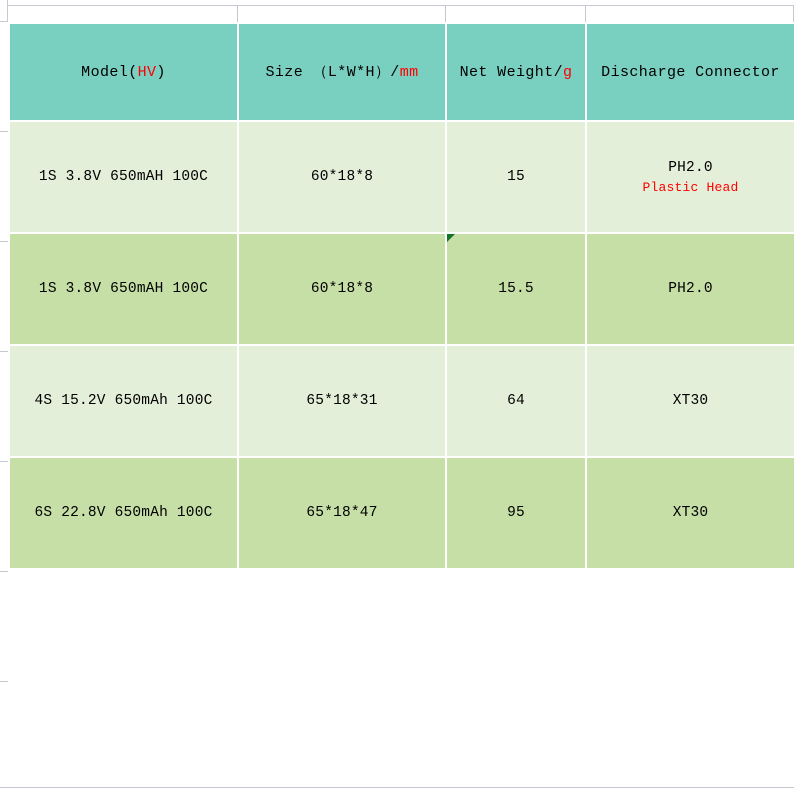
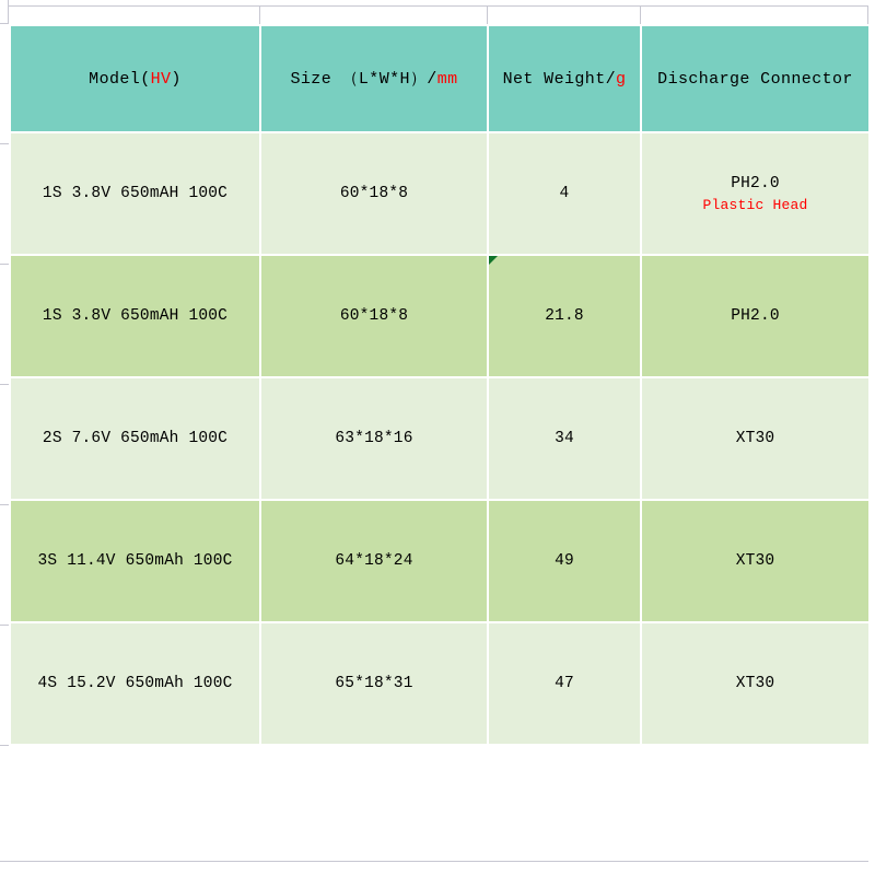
  Model(HV)	Size （L*W*H）/mm	Net Weight/g	Discharge Connector
- 1S 3.8V 650mAH 100C	60*18*8	15	PH2.0Plastic Head
+ 1S 3.8V 650mAH 100C	60*18*8	4	PH2.0Plastic Head
- 1S 3.8V 650mAH 100C	60*18*8	15.5	PH2.0
+ 1S 3.8V 650mAH 100C	60*18*8	21.8	PH2.0
+ 2S 7.6V 650mAh 100C	63*18*16	34	XT30
+ 3S 11.4V 650mAh 100C	64*18*24	49	XT30
- 4S 15.2V 650mAh 100C	65*18*31	64	XT30
+ 4S 15.2V 650mAh 100C	65*18*31	47	XT30
- 6S 22.8V 650mAh 100C	65*18*47	95	XT30
